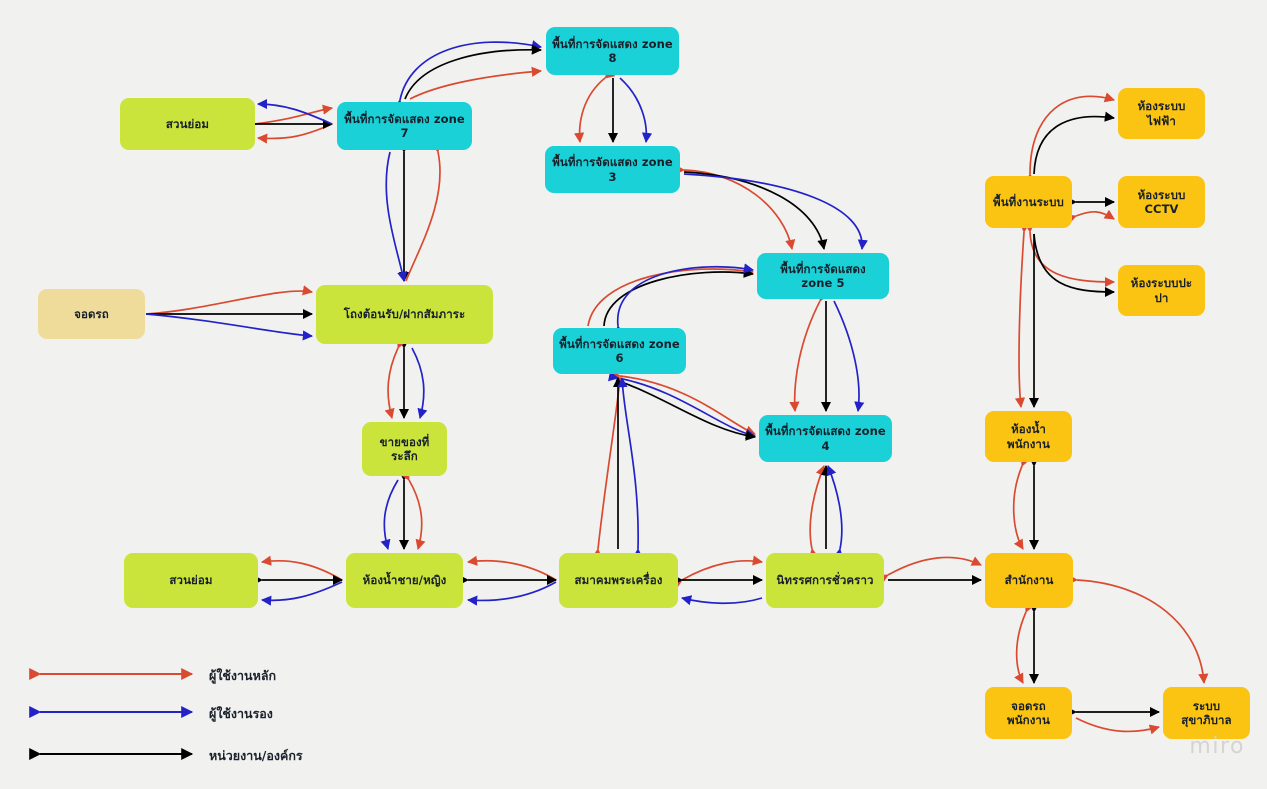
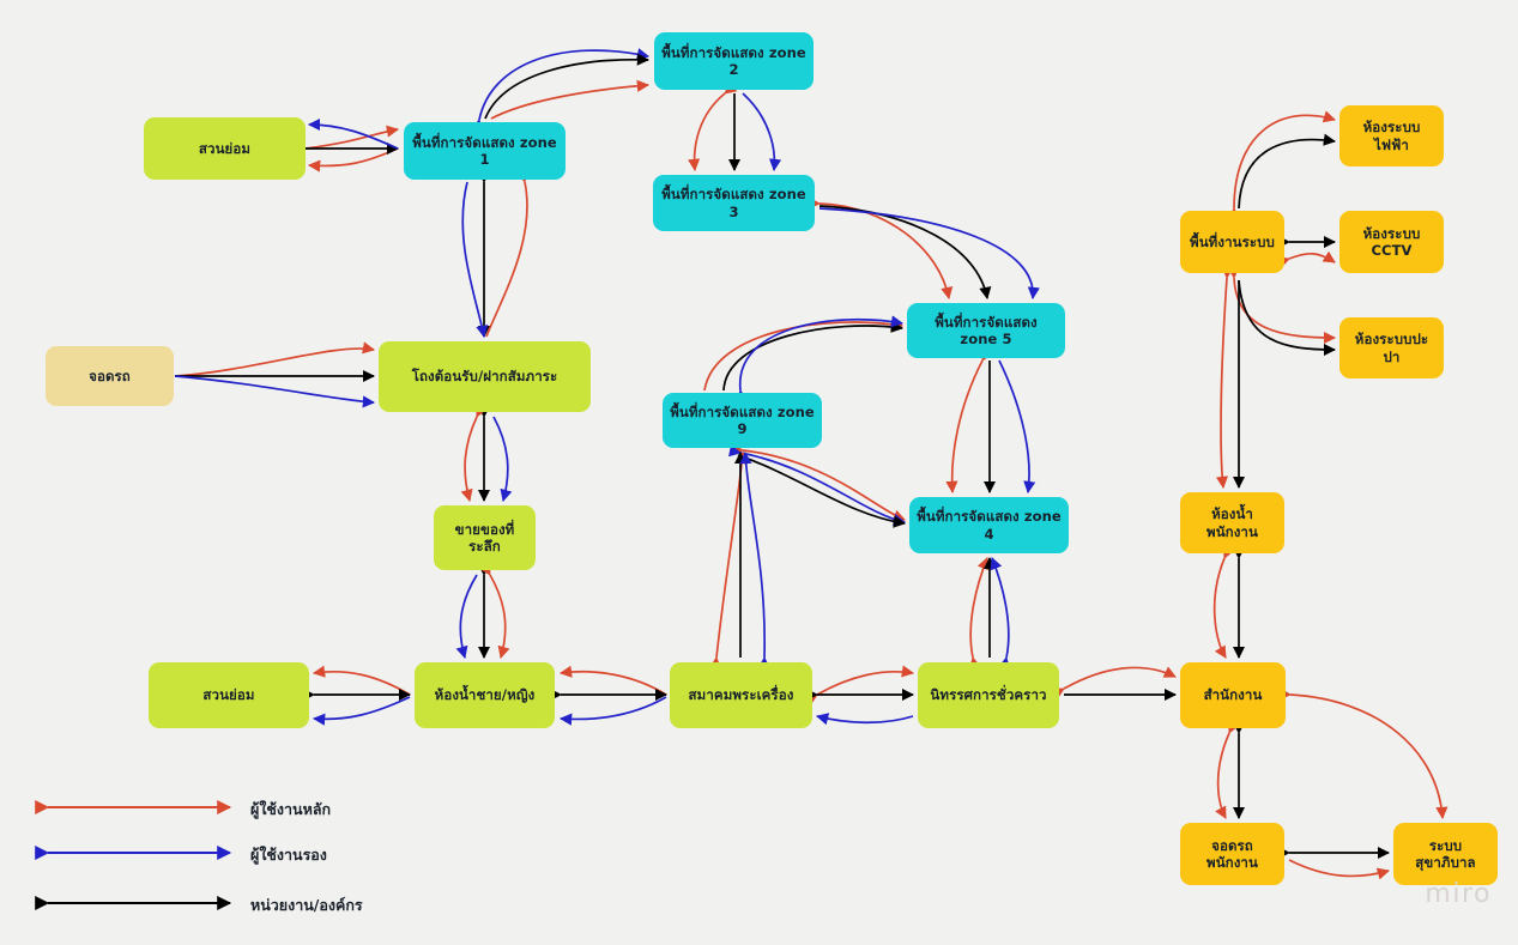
  สวนย่อม
- พื้นที่การจัดแสดง zone 7
+ พื้นที่การจัดแสดง zone 1
- พื้นที่การจัดแสดง zone 8
+ พื้นที่การจัดแสดง zone 2
  พื้นที่การจัดแสดง zone 3
  พื้นที่การจัดแสดง zone 5
- พื้นที่การจัดแสดง zone 6
+ พื้นที่การจัดแสดง zone 9
  พื้นที่การจัดแสดง zone 4
  จอดรถ
  โถงต้อนรับ/ฝากสัมภาระ
  ขายของที่ระลึก
  สวนย่อม
  ห้องน้ำชาย/หญิง
  สมาคมพระเครื่อง
  นิทรรศการชั่วคราว
  พื้นที่งานระบบ
  ห้องระบบไฟฟ้า
  ห้องระบบ CCTV
  ห้องระบบปะปา
  ห้องน้ำพนักงาน
  สำนักงาน
  จอดรถพนักงาน
  ระบบสุขาภิบาล
  ผู้ใช้งานหลัก
  ผู้ใช้งานรอง
  หน่วยงาน/องค์กร
  miro
